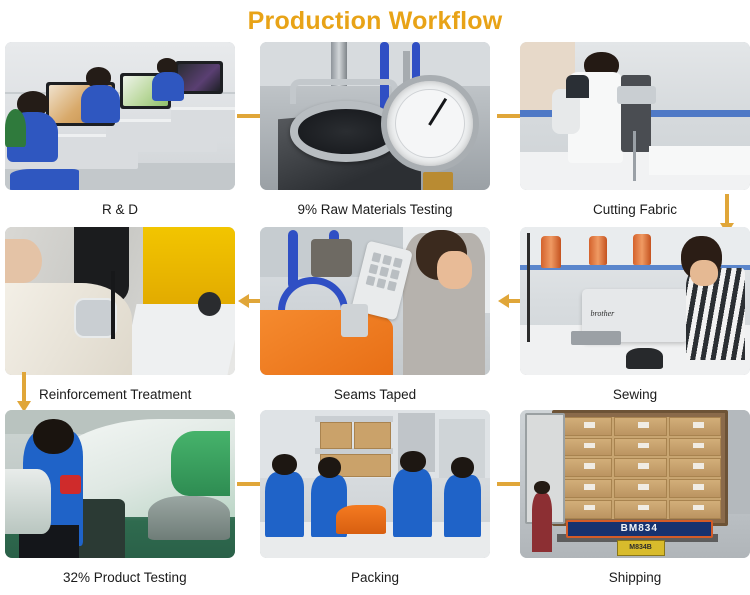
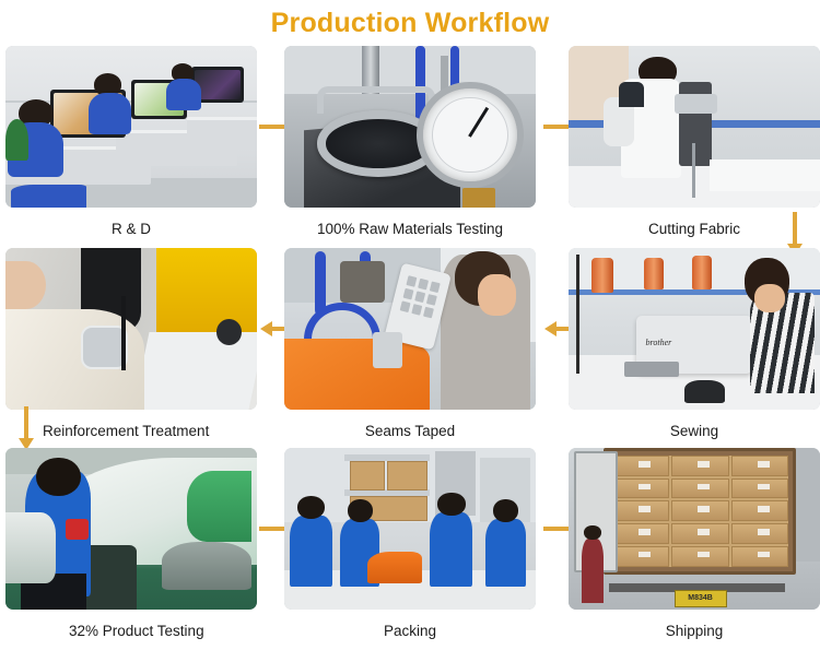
  Production Workflow
  R & D
- 9% Raw Materials Testing
+ 100% Raw Materials Testing
  Cutting Fabric
  Reinforcement Treatment
  Seams Taped
  brother
  Sewing
  32% Product Testing
  Packing
- BM834
  Shipping
